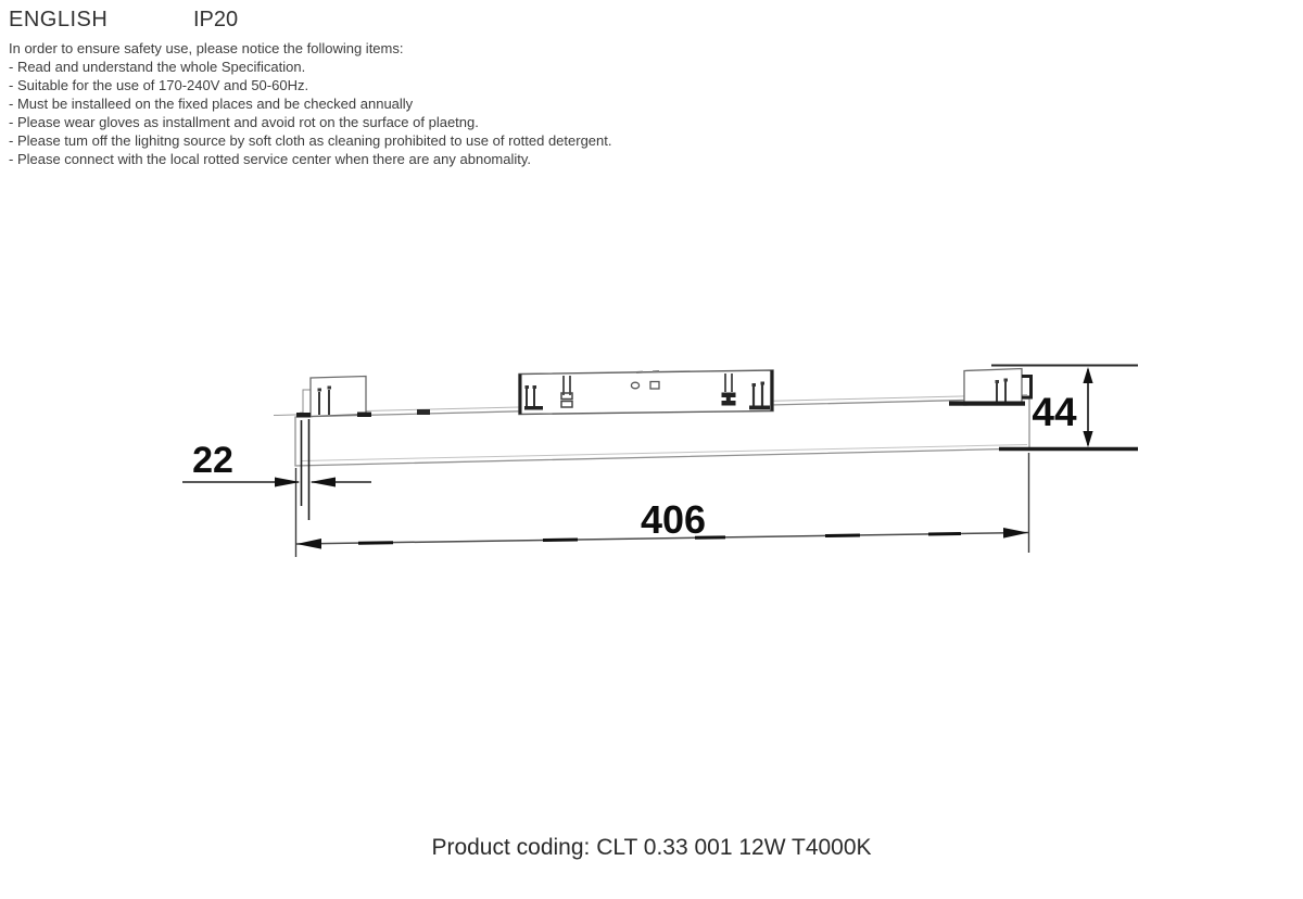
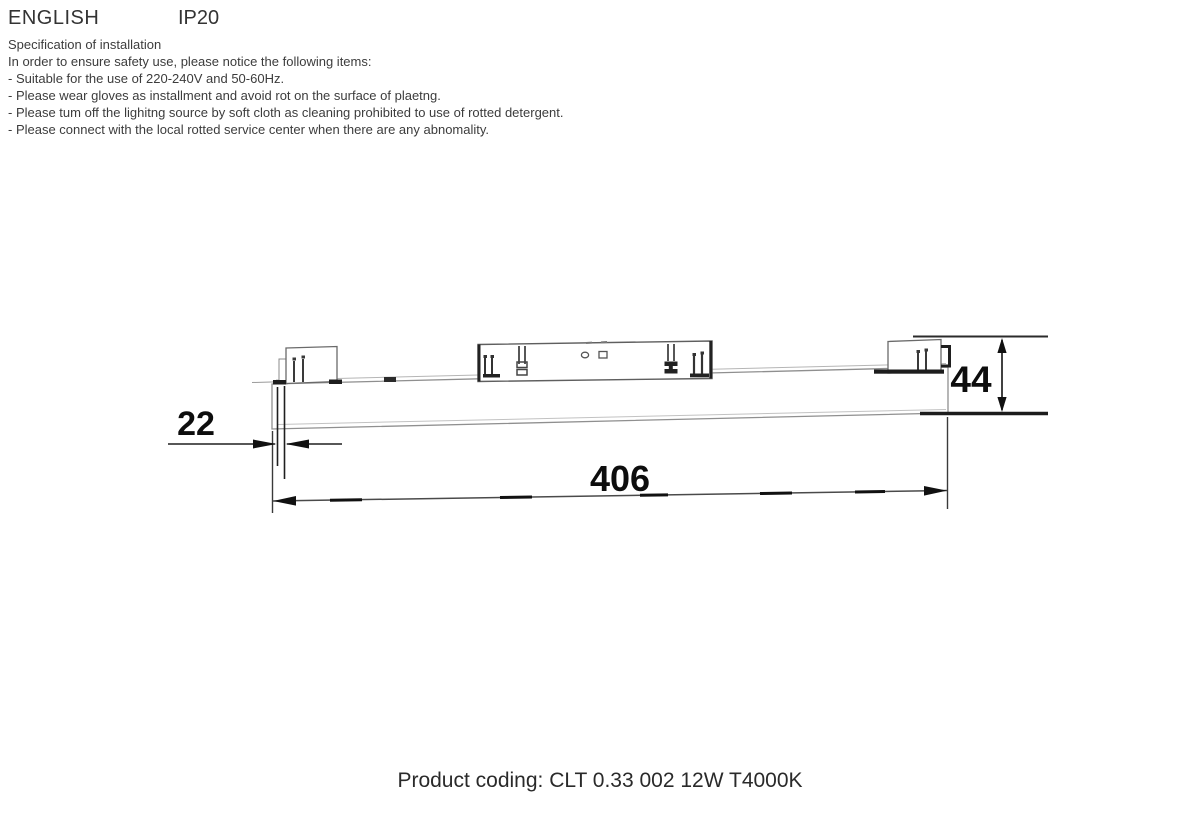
  ENGLISH
  IP20
+ Specification of installation
  In order to ensure safety use, please notice the following items:
- - Read and understand the whole Specification.
- - Suitable for the use of 170-240V and 50-60Hz.
+ - Suitable for the use of 220-240V and 50-60Hz.
- - Must be installeed on the fixed places and be checked annually
  - Please wear gloves as installment and avoid rot on the surface of plaetng.
  - Please tum off the lighitng source by soft cloth as cleaning prohibited to use of rotted detergent.
  - Please connect with the local rotted service center when there are any abnomality.
  44
  406
  22
- Product coding: CLT 0.33 001 12W T4000K
+ Product coding: CLT 0.33 002 12W T4000K
